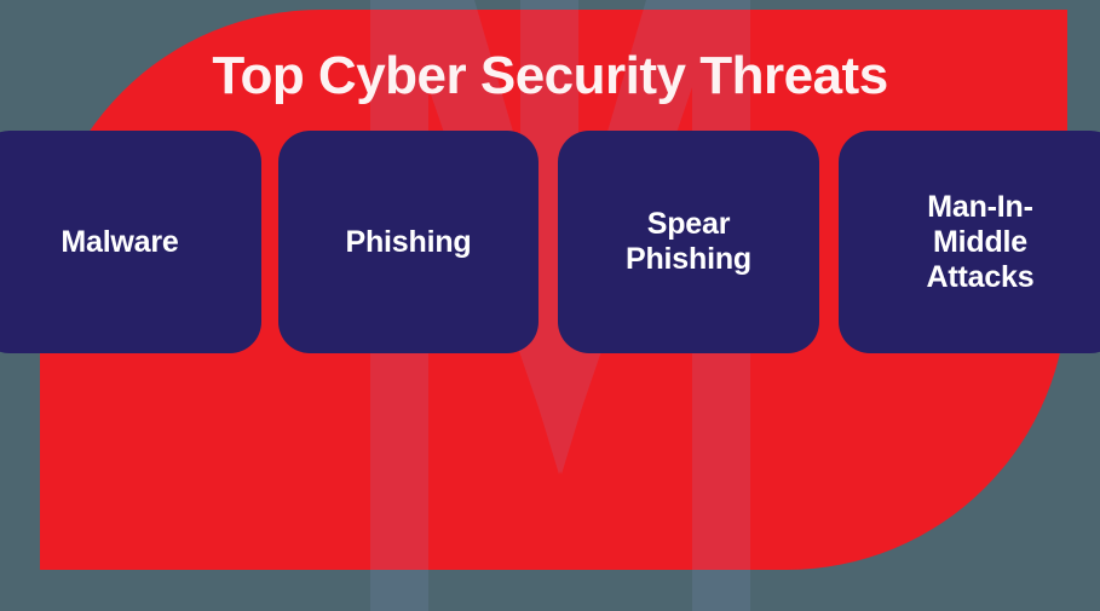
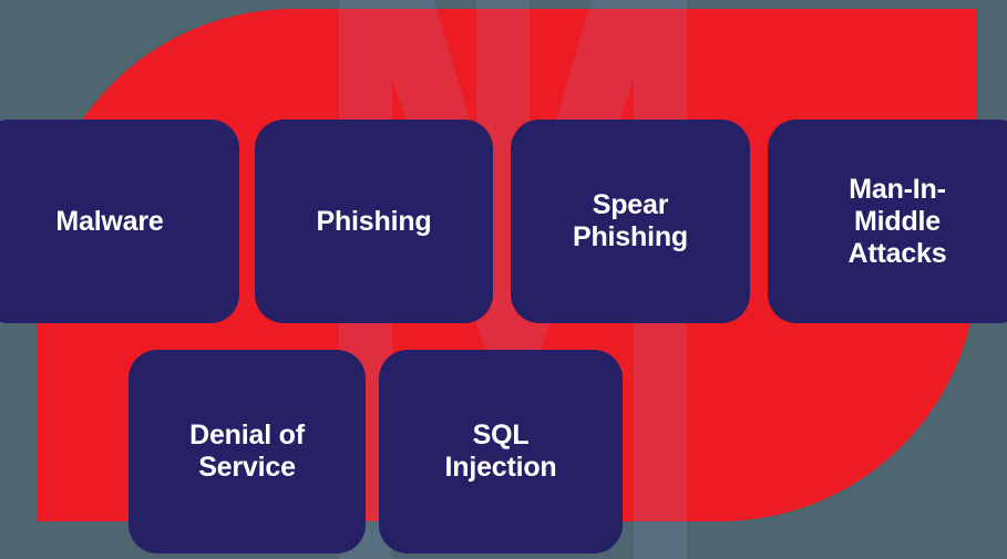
- Top Cyber Security Threats
  Malware
  Phishing
  Spear
  Phishing
  Man-In-
  Middle
  Attacks
+ Denial of
+ Service
+ SQL
+ Injection
